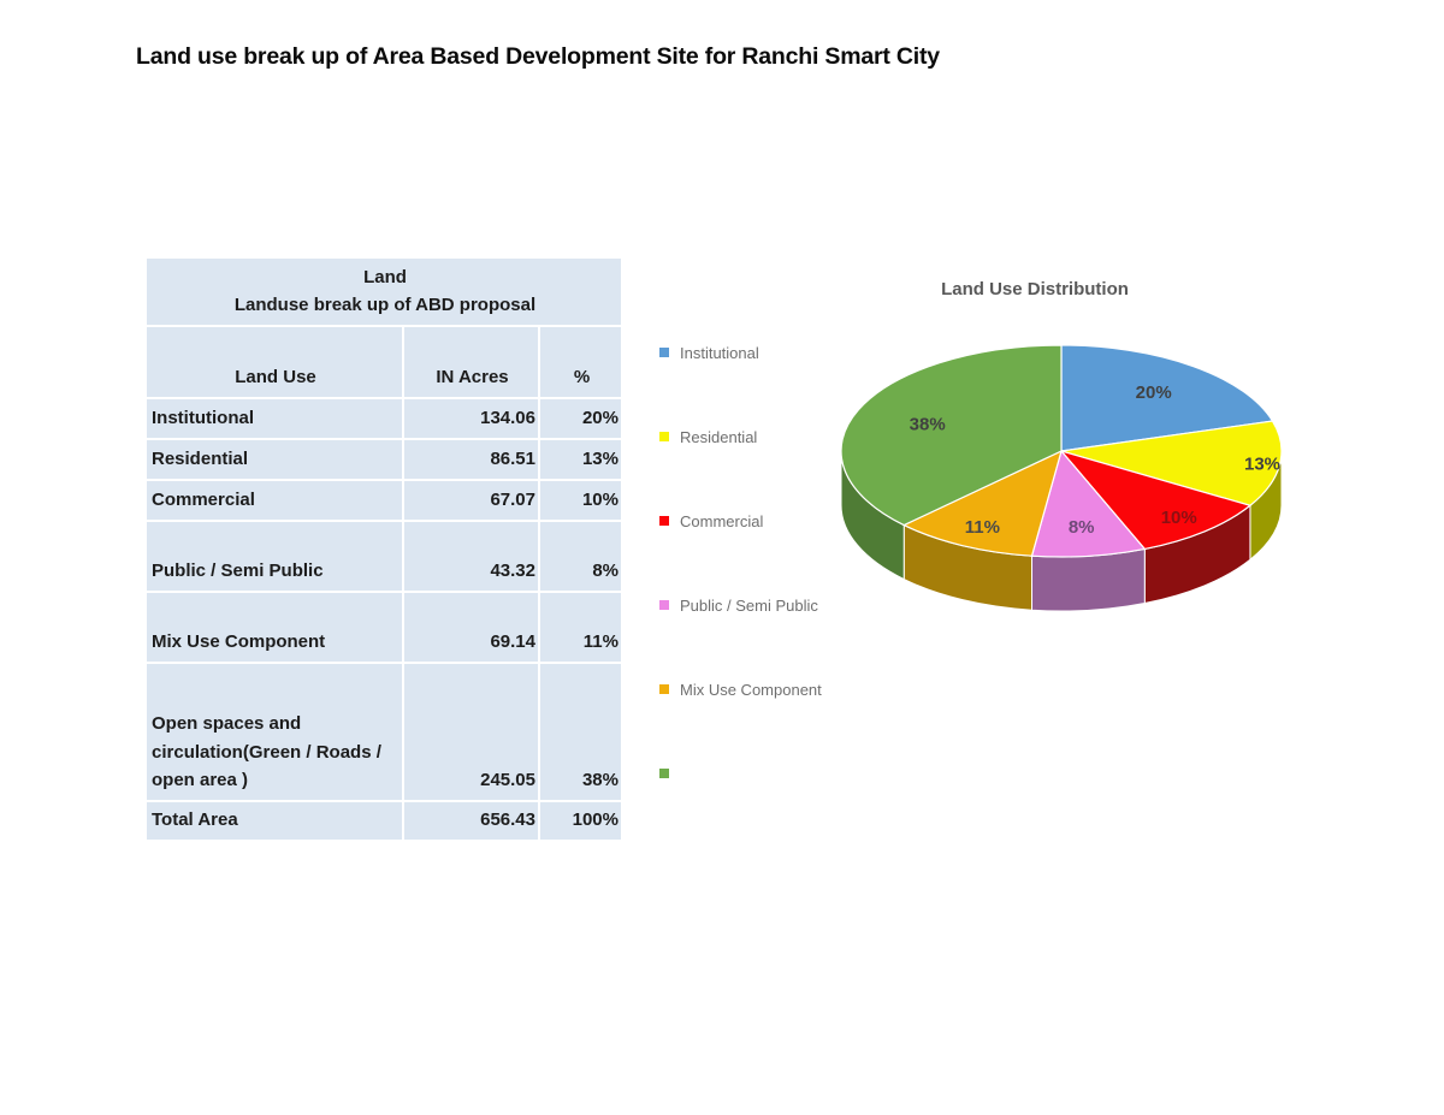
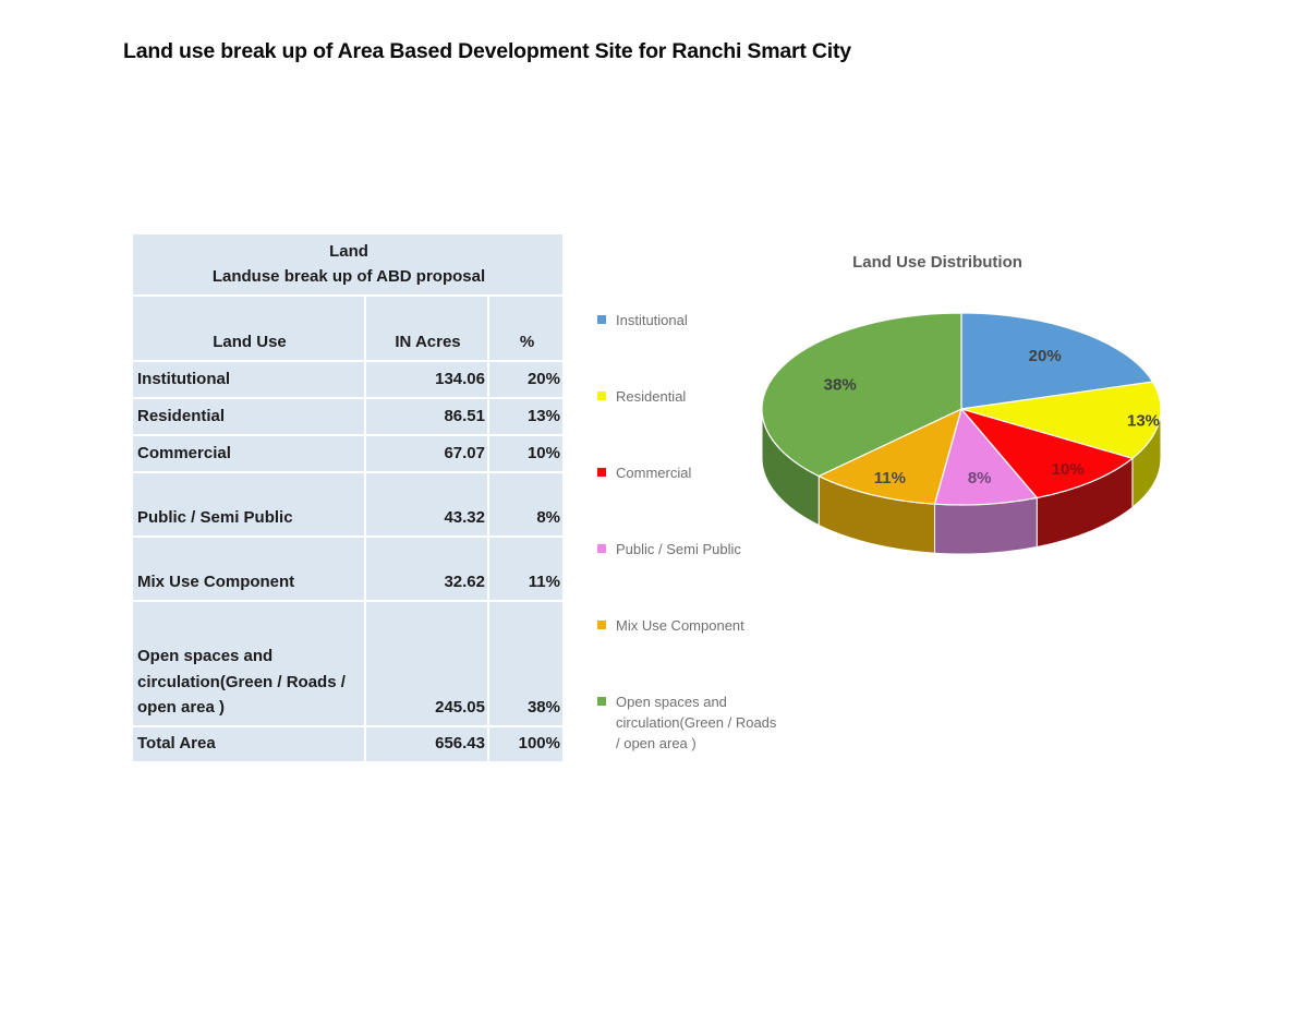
  Land use break up of Area Based Development Site for Ranchi Smart City
  Land Landuse break up of ABD proposal
  Land Use	IN Acres	%
  Institutional	134.06	20%
  Residential	86.51	13%
  Commercial	67.07	10%
  Public / Semi Public	43.32	8%
- Mix Use Component	69.14	11%
+ Mix Use Component	32.62	11%
  Open spaces and circulation(Green / Roads / open area )	245.05	38%
  Total Area	656.43	100%
  Land Use Distribution
  Institutional
  Residential
  Commercial
  Public / Semi Public
  Mix Use Component
+ Open spaces and circulation(Green / Roads / open area )
  20%
  13%
  10%
  8%
  11%
  38%
